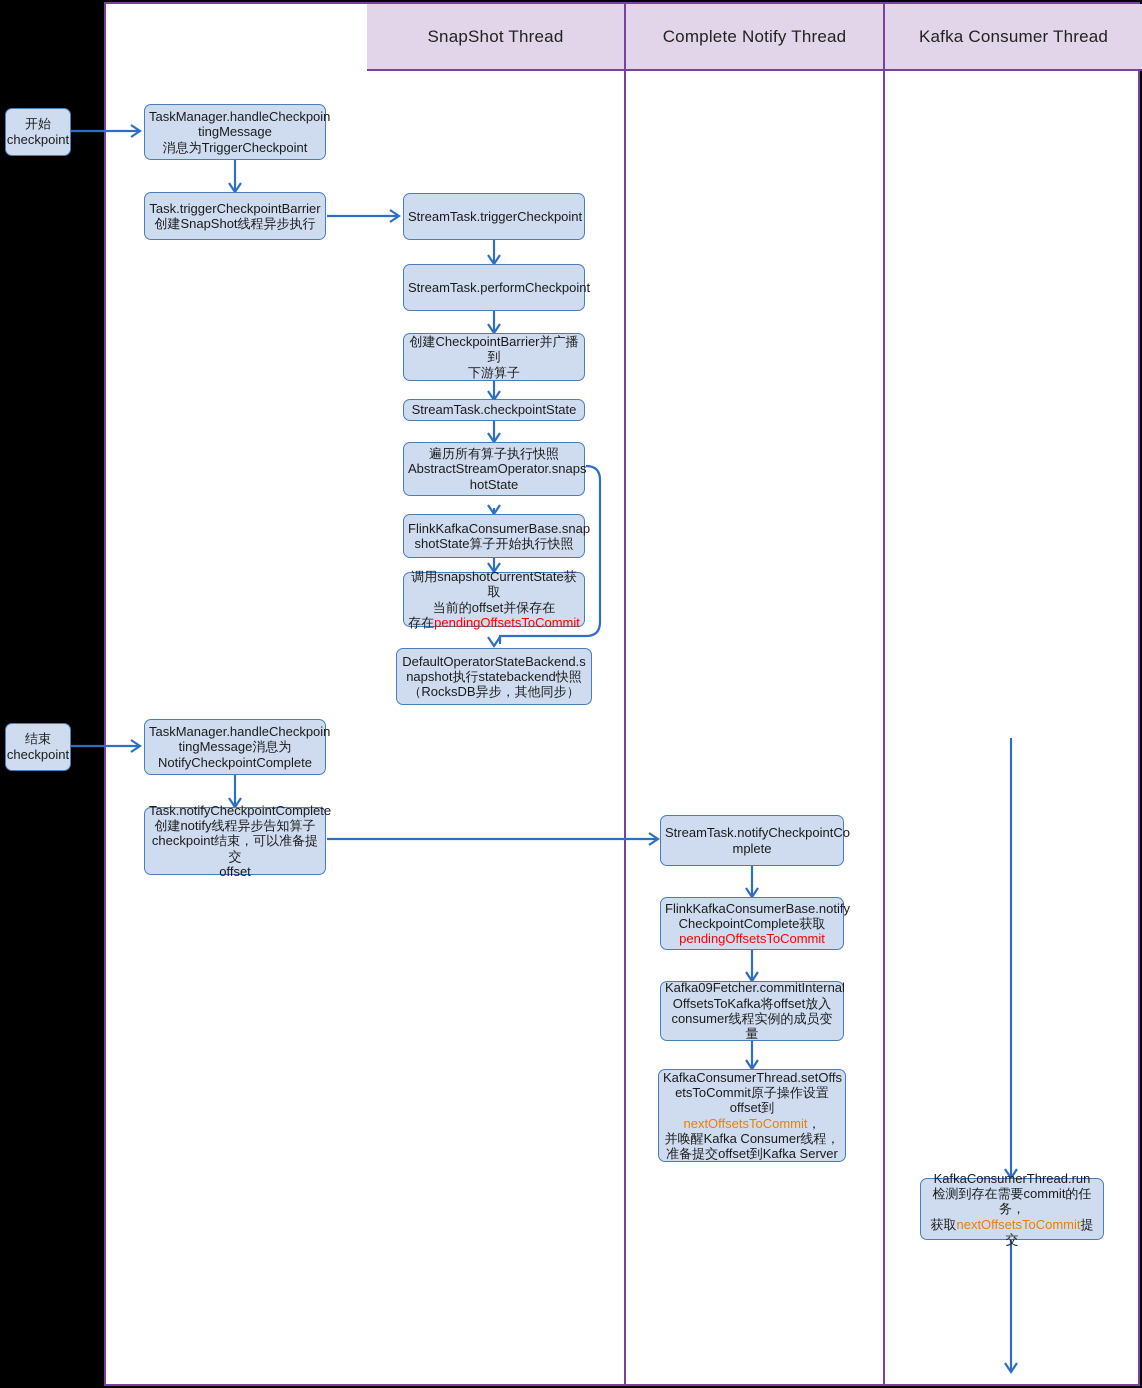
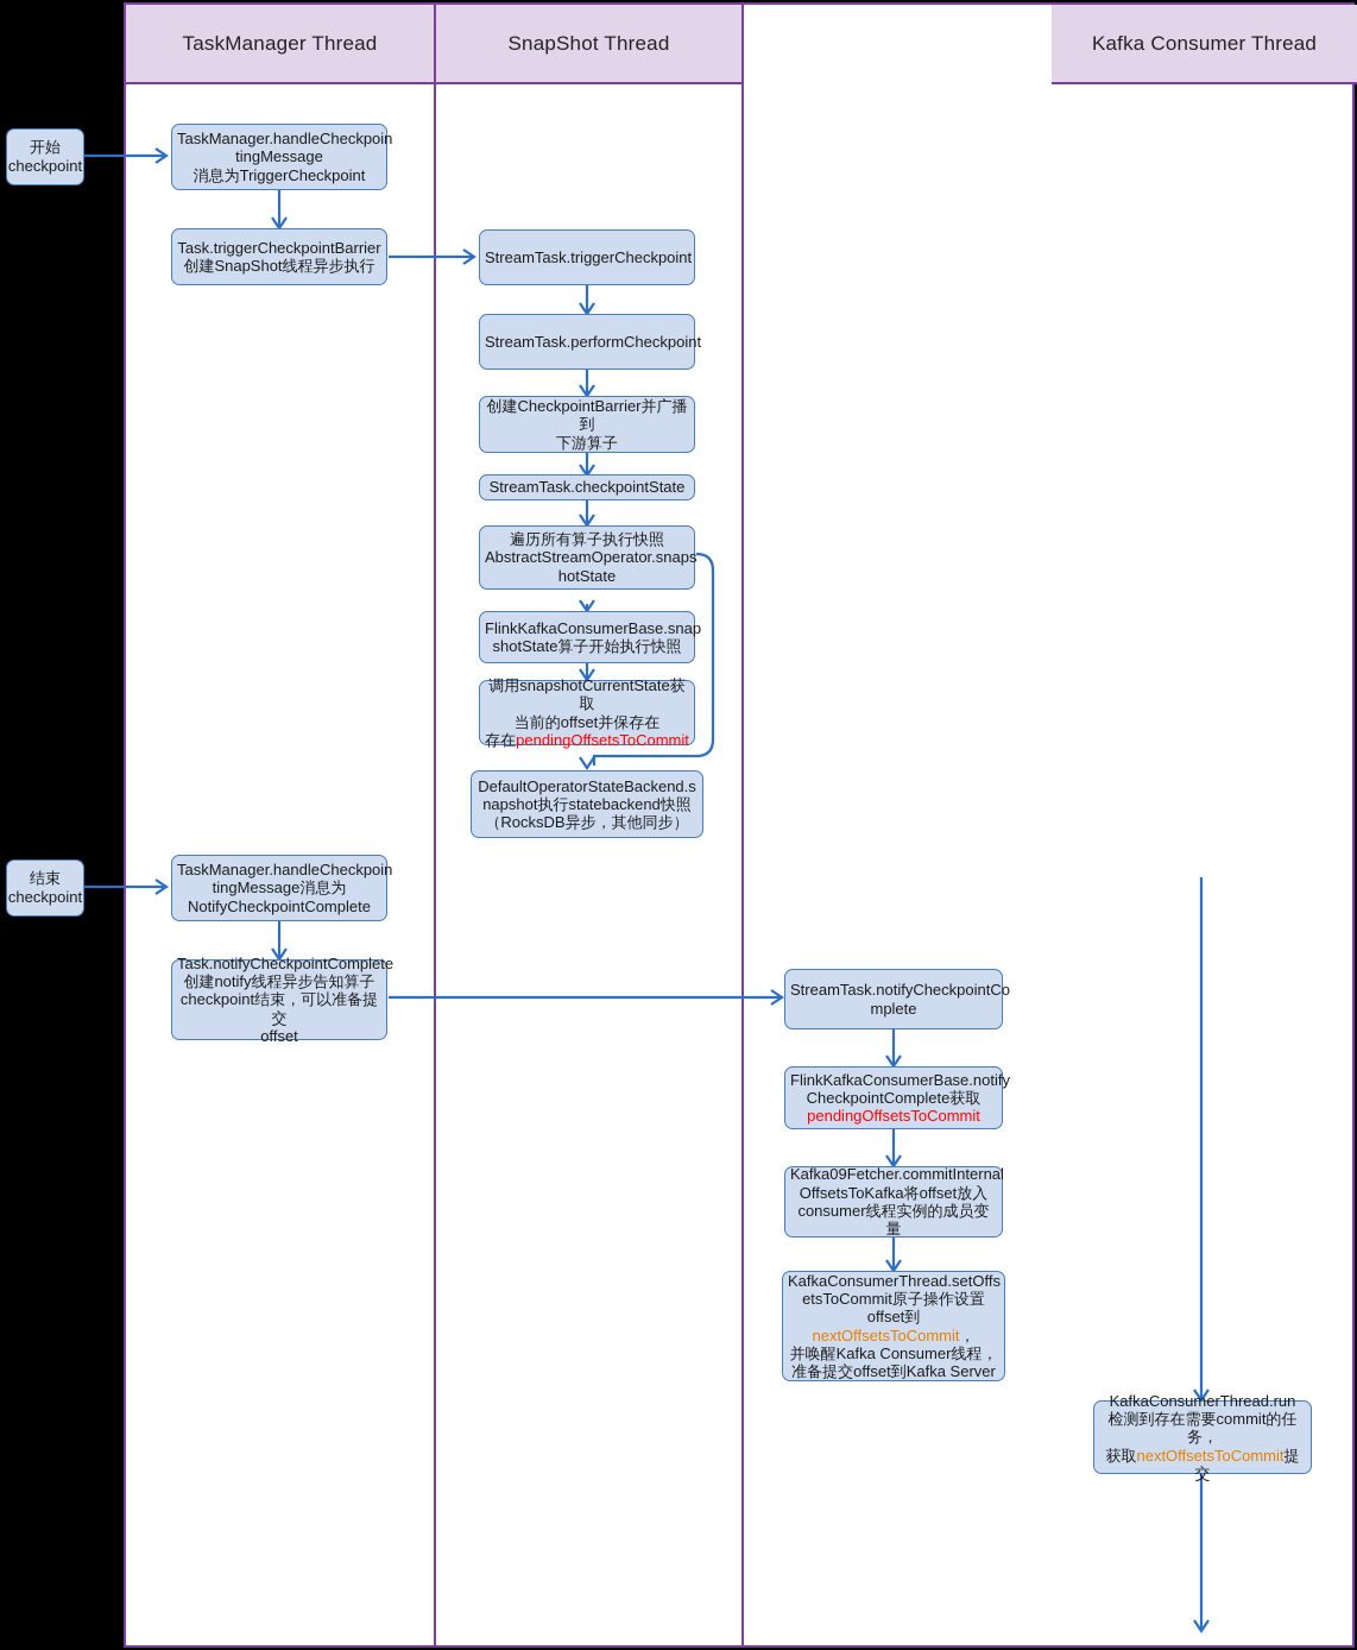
+ TaskManager Thread
  SnapShot Thread
- Complete Notify Thread
  Kafka Consumer Thread
  开始
  checkpoint
  结束
  checkpoint
  TaskManager.handleCheckpoin
  tingMessage
  消息为TriggerCheckpoint
  Task.triggerCheckpointBarrier
  创建SnapShot线程异步执行
  TaskManager.handleCheckpoin
  tingMessage消息为
  NotifyCheckpointComplete
  Task.notifyCheckpointComplete
  创建notify线程异步告知算子
  checkpoint结束，可以准备提交
  offset
  StreamTask.triggerCheckpoint
  StreamTask.performCheckpoint
  创建CheckpointBarrier并广播到
  下游算子
  StreamTask.checkpointState
  遍历所有算子执行快照
  AbstractStreamOperator.snaps
  hotState
  FlinkKafkaConsumerBase.snap
  shotState算子开始执行快照
  调用snapshotCurrentState获取
  当前的offset并保存在
  存在pendingOffsetsToCommit
  DefaultOperatorStateBackend.s
  napshot执行statebackend快照
  （RocksDB异步，其他同步）
  StreamTask.notifyCheckpointCo
  mplete
  FlinkKafkaConsumerBase.notify
  CheckpointComplete获取
  pendingOffsetsToCommit
  Kafka09Fetcher.commitInternal
  OffsetsToKafka将offset放入
  consumer线程实例的成员变量
  KafkaConsumerThread.setOffs
  etsToCommit原子操作设置
  offset到nextOffsetsToCommit，
  并唤醒Kafka Consumer线程，
  准备提交offset到Kafka Server
  KafkaConsumerThread.run
  检测到存在需要commit的任务，
  获取nextOffsetsToCommit提交
